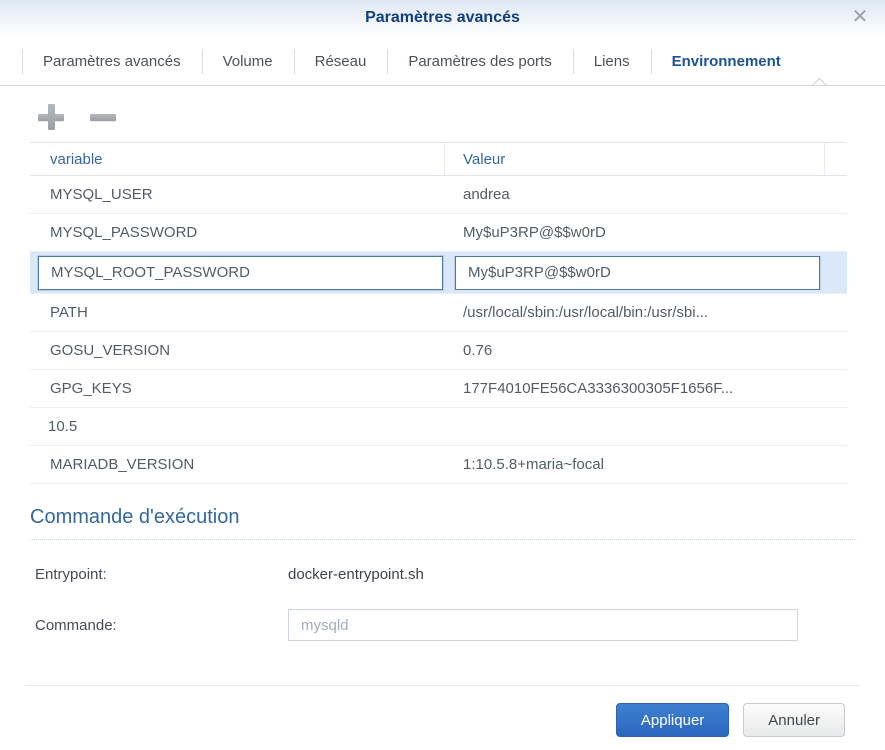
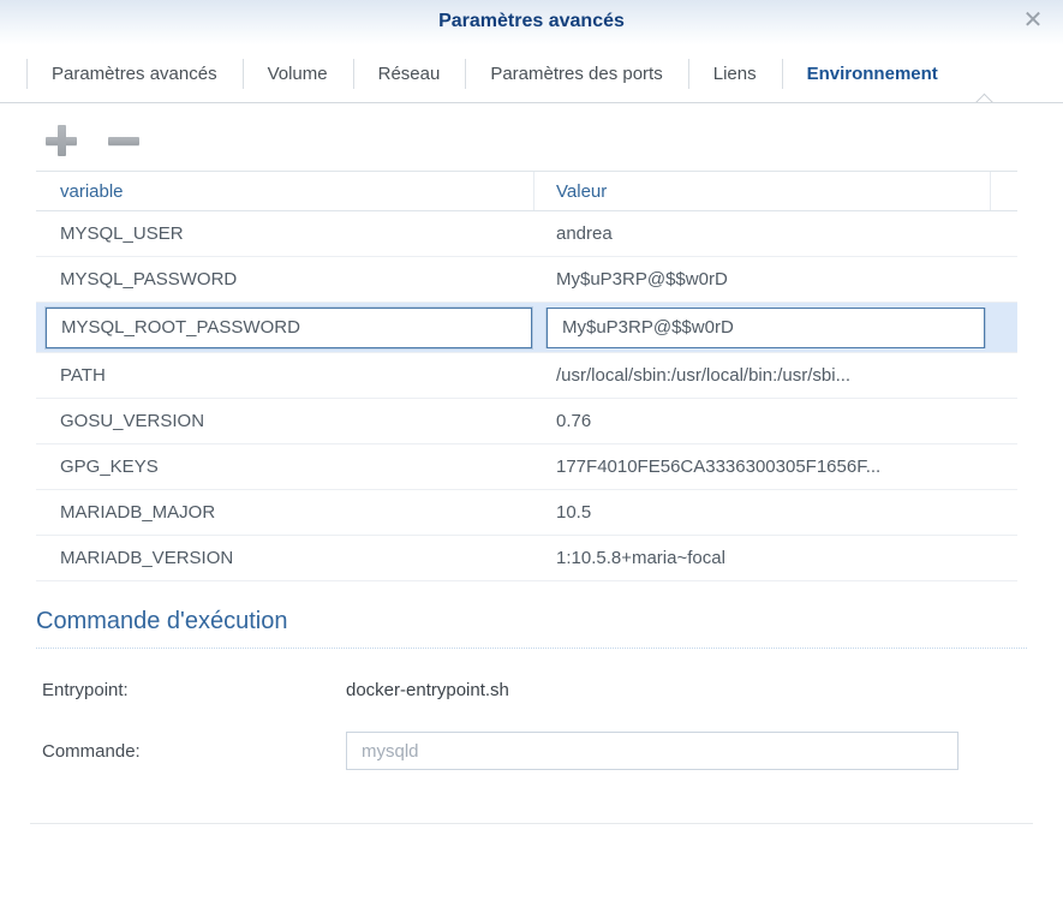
  Paramètres avancés
  ✕
  Paramètres avancés
  Volume
  Réseau
  Paramètres des ports
  Liens
  Environnement
  variable
  Valeur
  MYSQL_USER
  andrea
  MYSQL_PASSWORD
  My$uP3RP@$$w0rD
  MYSQL_ROOT_PASSWORD
  My$uP3RP@$$w0rD
  PATH
  /usr/local/sbin:/usr/local/bin:/usr/sbi...
  GOSU_VERSION
  0.76
  GPG_KEYS
  177F4010FE56CA3336300305F1656F...
+ MARIADB_MAJOR
  10.5
  MARIADB_VERSION
  1:10.5.8+maria~focal
  Commande d'exécution
  Entrypoint:
  docker-entrypoint.sh
  Commande:
  mysqld
- Appliquer
- Annuler
